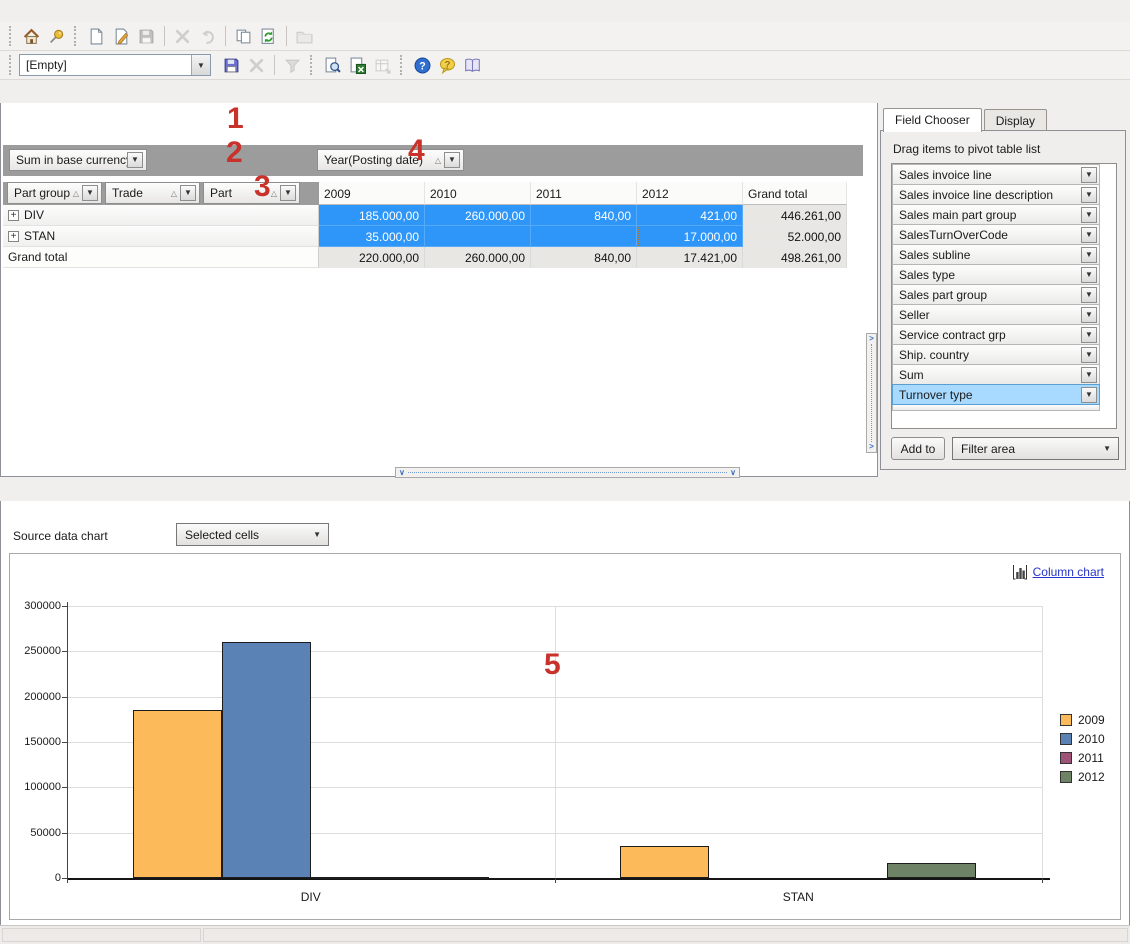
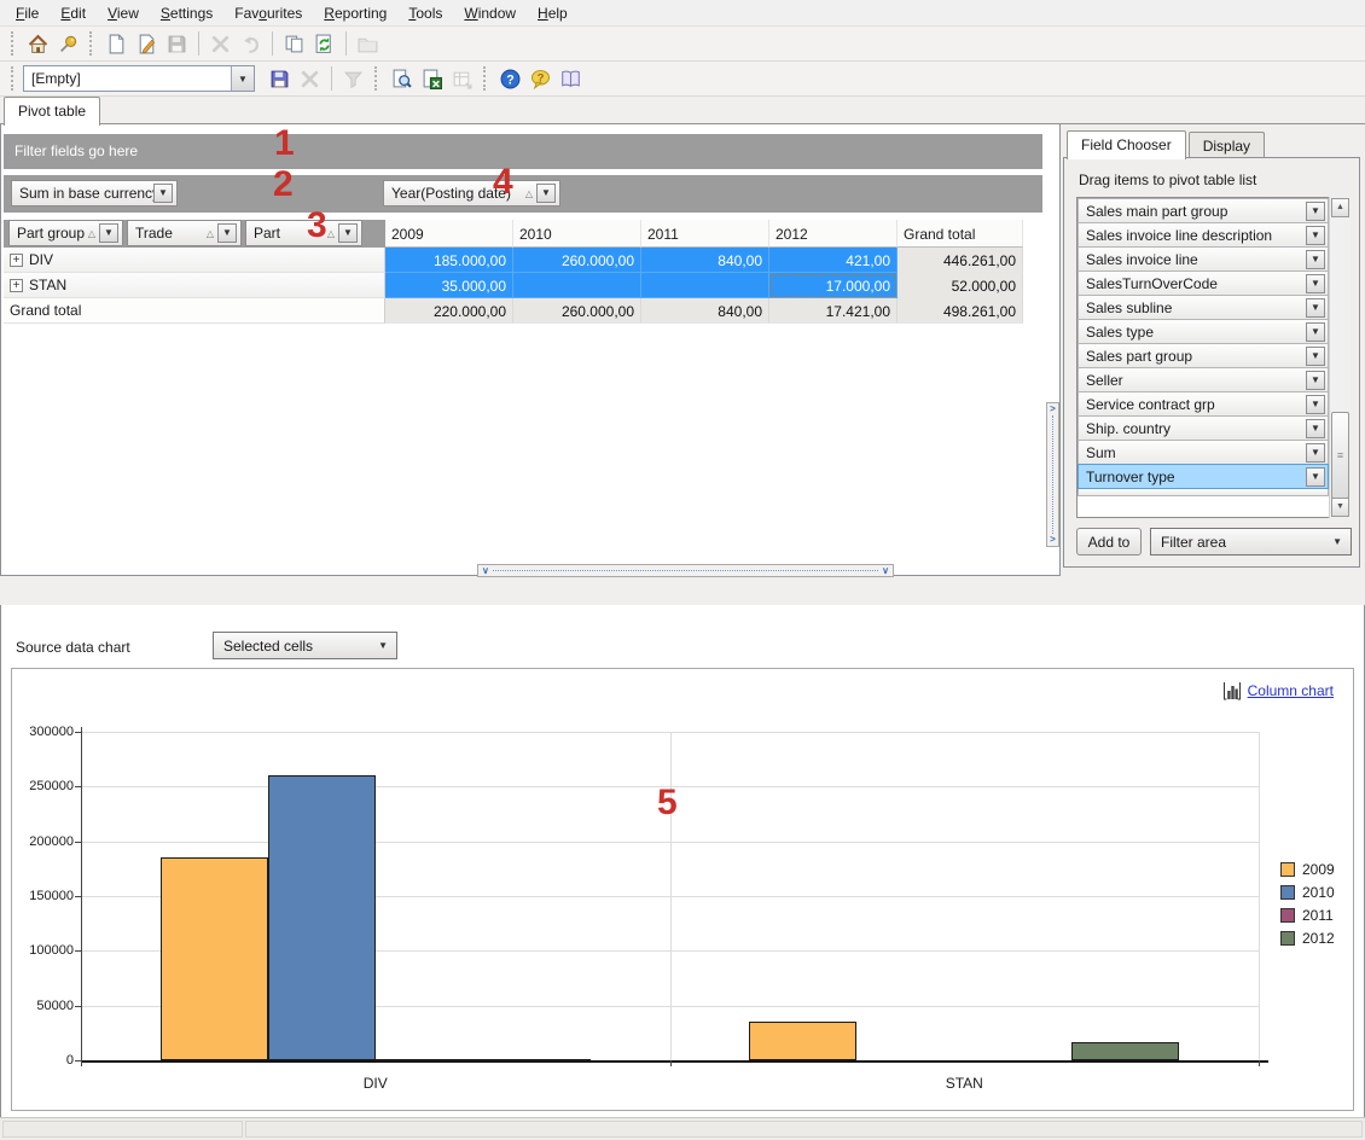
+ File
+ Edit
+ View
+ Settings
+ Favourites
+ Reporting
+ Tools
+ Window
+ Help
  [Empty]
  ▼
  ?
  ?
+ Pivot table
+ Filter fields go here
  Sum in base currenc
  ▼
  Year(Posting date)
  △
  ▼
  Part group
  △
  ▼
  Trade
  △
  ▼
  Part
  △
  ▼
  2009
  2010
  2011
  2012
  Grand total
  +
  DIV
  185.000,00
  260.000,00
  840,00
  421,00
  446.261,00
  +
  STAN
  35.000,00
  17.000,00
  52.000,00
  Grand total
  220.000,00
  260.000,00
  840,00
  17.421,00
  498.261,00
  >
  >
  Drag items to pivot table list
- Sales invoice line
+ Sales main part group
  ▼
  Sales invoice line description
  ▼
- Sales main part group
+ Sales invoice line
  ▼
  SalesTurnOverCode
  ▼
  Sales subline
  ▼
  Sales type
  ▼
  Sales part group
  ▼
  Seller
  ▼
  Service contract grp
  ▼
  Ship. country
  ▼
  Sum
  ▼
  Turnover type
  ▼
+ ≡
  Add to
  Filter area
  ▼
  ∨
  ∨
  Source data chart
  Selected cells
  ▼
  Column chart
  2009
  2010
  2011
  2012
  0
  50000
  100000
  150000
  200000
  250000
  300000
  DIV
  STAN
  1
  2
  3
  4
  5
